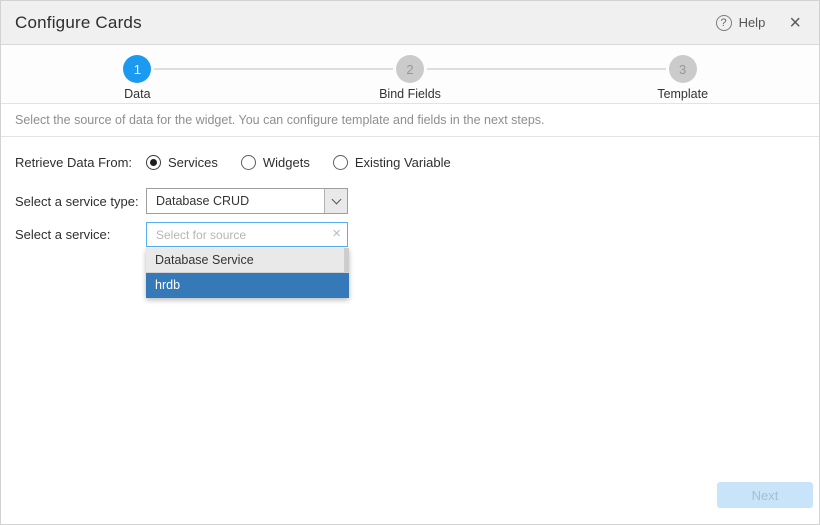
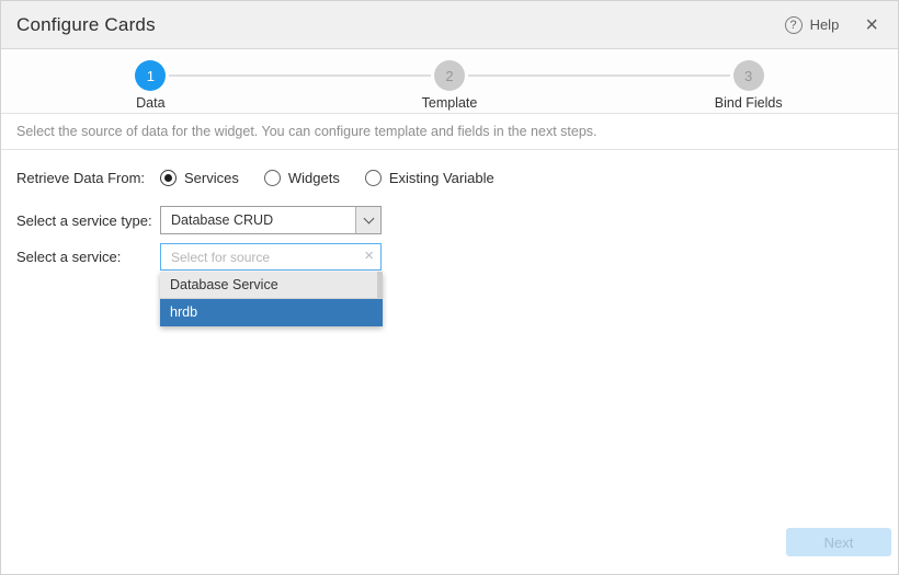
  Configure Cards
  ?
  Help
  ×
  1
  Data
  2
- Bind Fields
+ Template
  3
- Template
+ Bind Fields
  Select the source of data for the widget. You can configure template and fields in the next steps.
  Retrieve Data From:
  Services
  Widgets
  Existing Variable
  Select a service type:
  Database CRUD
  Select a service:
  Select for source
  ×
  Database Service
  hrdb
  Next
